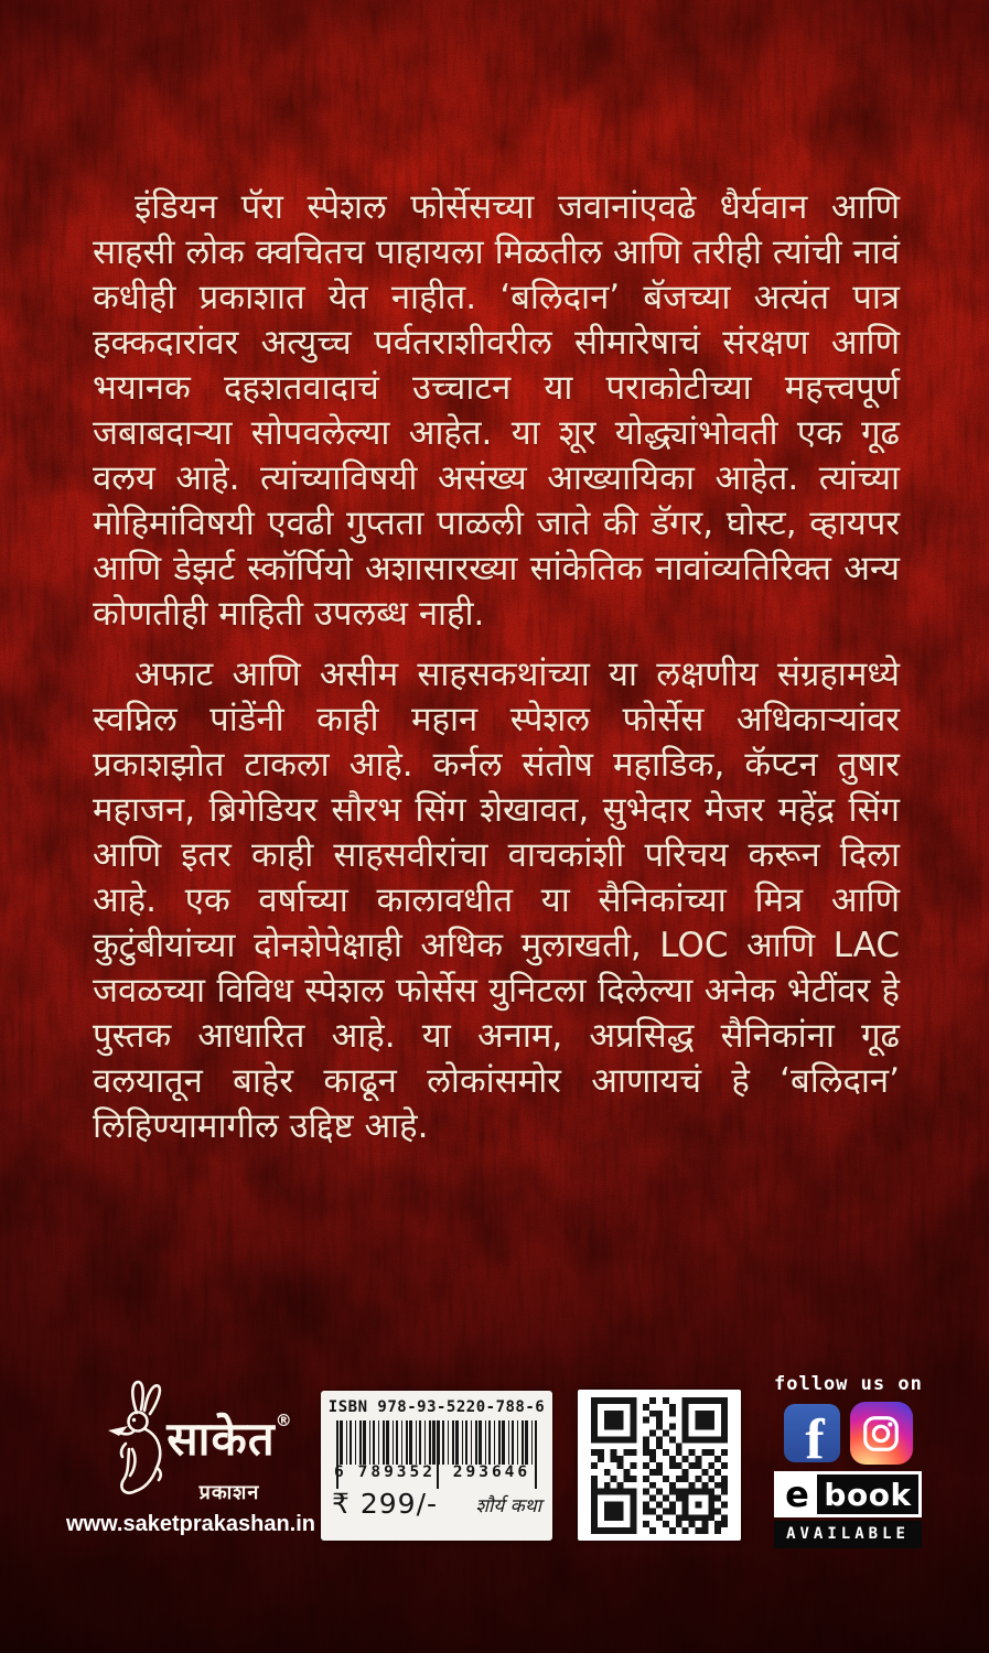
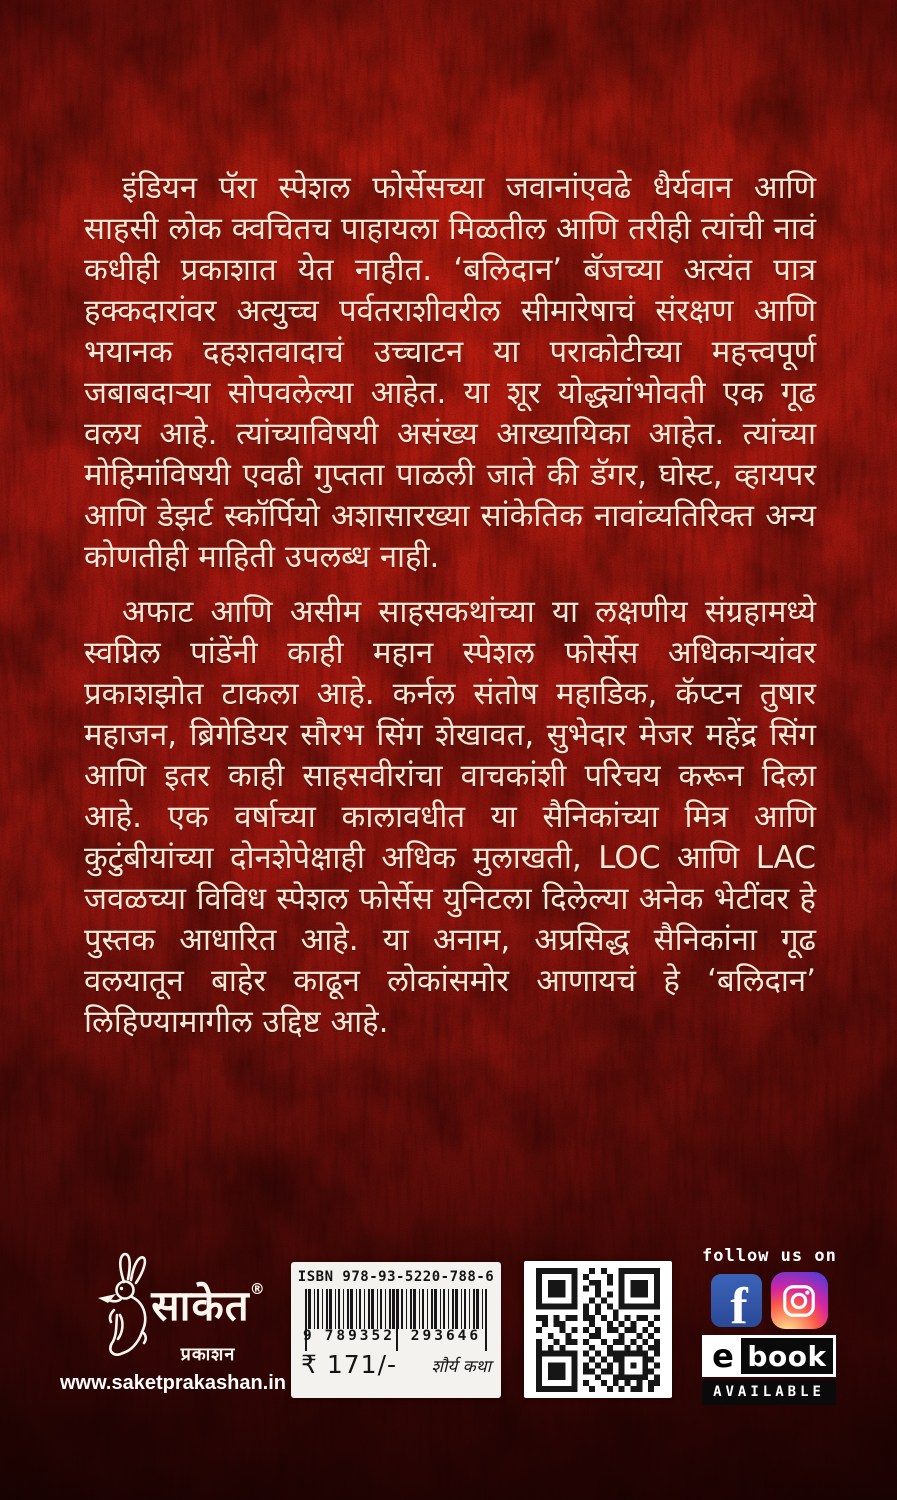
  इंडियन पॅरा स्पेशल फोर्सेसच्या जवानांएवढे धैर्यवान आणि साहसी लोक क्वचितच पाहायला मिळतील आणि तरीही त्यांची नावं कधीही प्रकाशात येत नाहीत. ‘बलिदान’ बॅजच्या अत्यंत पात्र हक्कदारांवर अत्युच्च पर्वतराशीवरील सीमारेषाचं संरक्षण आणि भयानक दहशतवादाचं उच्चाटन या पराकोटीच्या महत्त्वपूर्ण जबाबदाऱ्या सोपवलेल्या आहेत. या शूर योद्ध्यांभोवती एक गूढ वलय आहे. त्यांच्याविषयी असंख्य आख्यायिका आहेत. त्यांच्या मोहिमांविषयी एवढी गुप्तता पाळली जाते की डॅगर, घोस्ट, व्हायपर आणि डेझर्ट स्कॉर्पियो अशासारख्या सांकेतिक नावांव्यतिरिक्त अन्य कोणतीही माहिती उपलब्ध नाही.
  अफाट आणि असीम साहसकथांच्या या लक्षणीय संग्रहामध्ये स्वप्निल पांडेंनी काही महान स्पेशल फोर्सेस अधिकाऱ्यांवर प्रकाशझोत टाकला आहे. कर्नल संतोष महाडिक, कॅप्टन तुषार महाजन, ब्रिगेडियर सौरभ सिंग शेखावत, सुभेदार मेजर महेंद्र सिंग आणि इतर काही साहसवीरांचा वाचकांशी परिचय करून दिला आहे. एक वर्षाच्या कालावधीत या सैनिकांच्या मित्र आणि कुटुंबीयांच्या दोनशेपेक्षाही अधिक मुलाखती, LOC आणि LAC जवळच्या विविध स्पेशल फोर्सेस युनिटला दिलेल्या अनेक भेटींवर हे पुस्तक आधारित आहे. या अनाम, अप्रसिद्ध सैनिकांना गूढ वलयातून बाहेर काढून लोकांसमोर आणायचं हे ‘बलिदान’ लिहिण्यामागील उद्दिष्ट आहे.
  साकेत®
  प्रकाशन
  www.saketprakashan.in
  ISBN 978-93-5220-788-6
- 6
+ 9
  789352
  293646
- ₹ 299/-
+ ₹ 171/-
  शौर्य कथा
  follow us on
  f
  e
  book
  AVAILABLE
